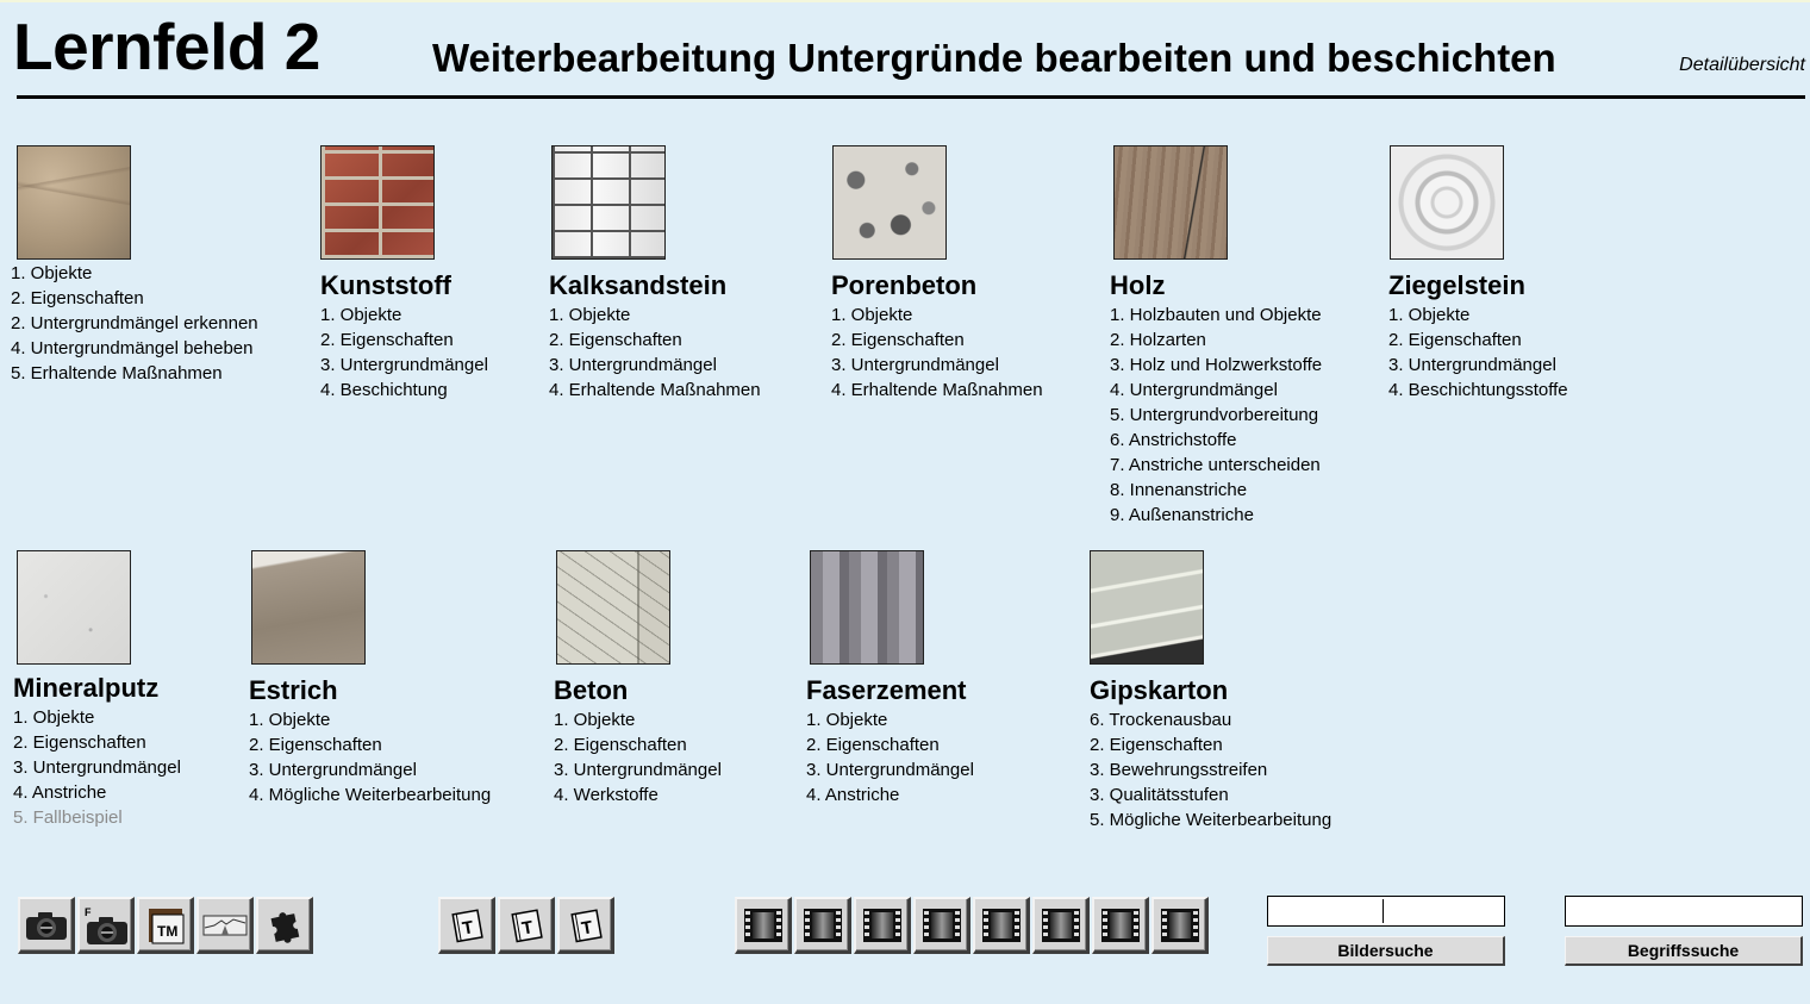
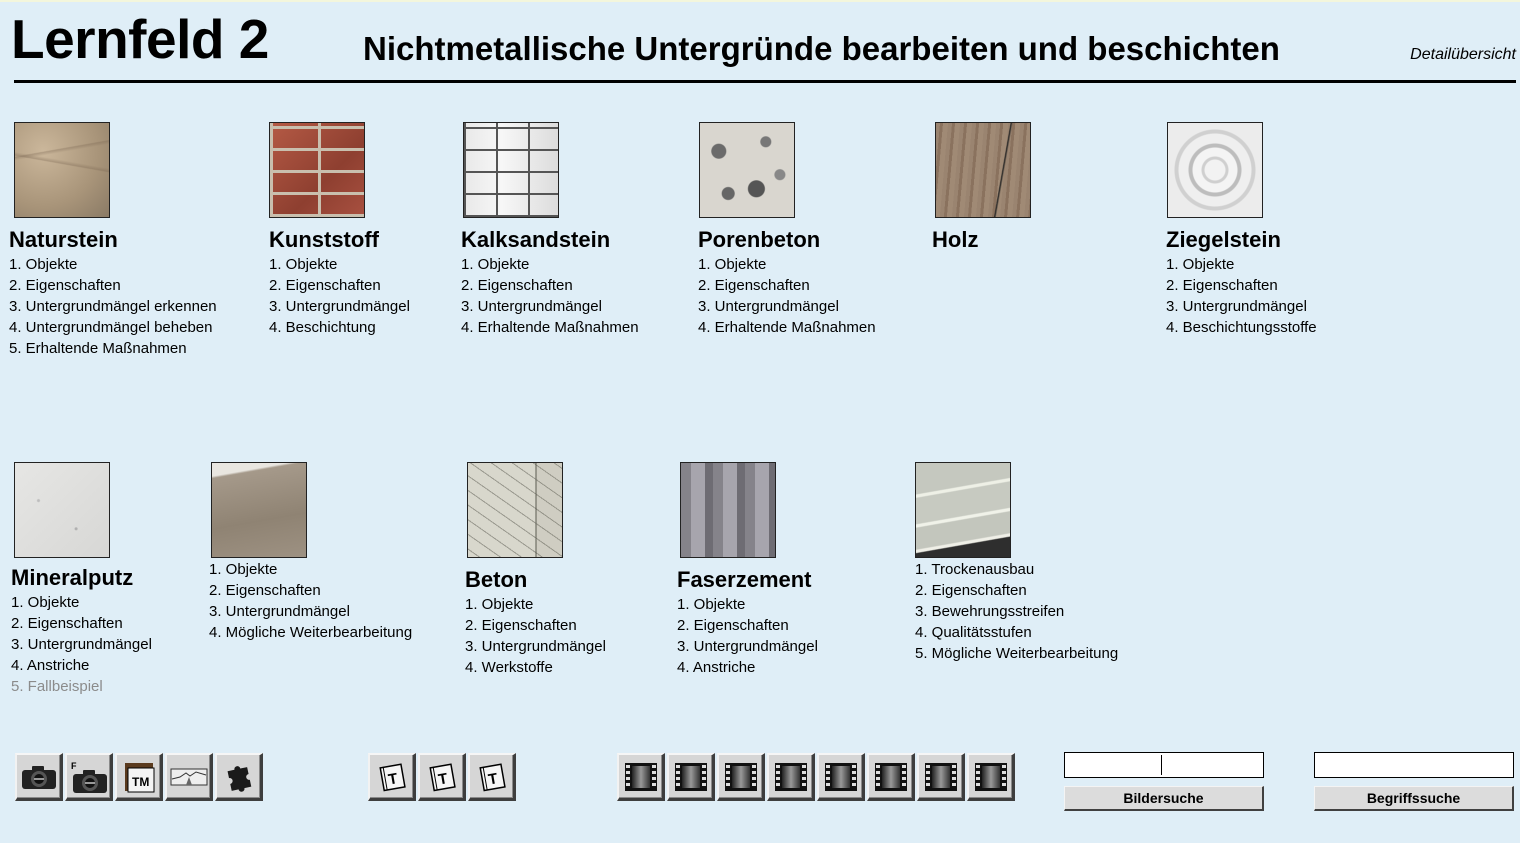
  Lernfeld 2
- Weiterbearbeitung Untergründe bearbeiten und beschichten
+ Nichtmetallische Untergründe bearbeiten und beschichten
  Detailübersicht
+ Naturstein
  1. Objekte
  2. Eigenschaften
- 2. Untergrundmängel erkennen
+ 3. Untergrundmängel erkennen
  4. Untergrundmängel beheben
  5. Erhaltende Maßnahmen
  Kunststoff
  1. Objekte
  2. Eigenschaften
  3. Untergrundmängel
  4. Beschichtung
  Kalksandstein
  1. Objekte
  2. Eigenschaften
  3. Untergrundmängel
  4. Erhaltende Maßnahmen
  Porenbeton
  1. Objekte
  2. Eigenschaften
  3. Untergrundmängel
  4. Erhaltende Maßnahmen
  Holz
- 1. Holzbauten und Objekte
- 2. Holzarten
- 3. Holz und Holzwerkstoffe
- 4. Untergrundmängel
- 5. Untergrundvorbereitung
- 6. Anstrichstoffe
- 7. Anstriche unterscheiden
- 8. Innenanstriche
- 9. Außenanstriche
  Ziegelstein
  1. Objekte
  2. Eigenschaften
  3. Untergrundmängel
  4. Beschichtungsstoffe
  Mineralputz
  1. Objekte
  2. Eigenschaften
  3. Untergrundmängel
  4. Anstriche
  5. Fallbeispiel
- Estrich
  1. Objekte
  2. Eigenschaften
  3. Untergrundmängel
  4. Mögliche Weiterbearbeitung
  Beton
  1. Objekte
  2. Eigenschaften
  3. Untergrundmängel
  4. Werkstoffe
  Faserzement
  1. Objekte
  2. Eigenschaften
  3. Untergrundmängel
  4. Anstriche
- Gipskarton
- 6. Trockenausbau
+ 1. Trockenausbau
  2. Eigenschaften
  3. Bewehrungsstreifen
- 3. Qualitätsstufen
+ 4. Qualitätsstufen
  5. Mögliche Weiterbearbeitung
  F
  TM
  Bildersuche
  Begriffssuche
